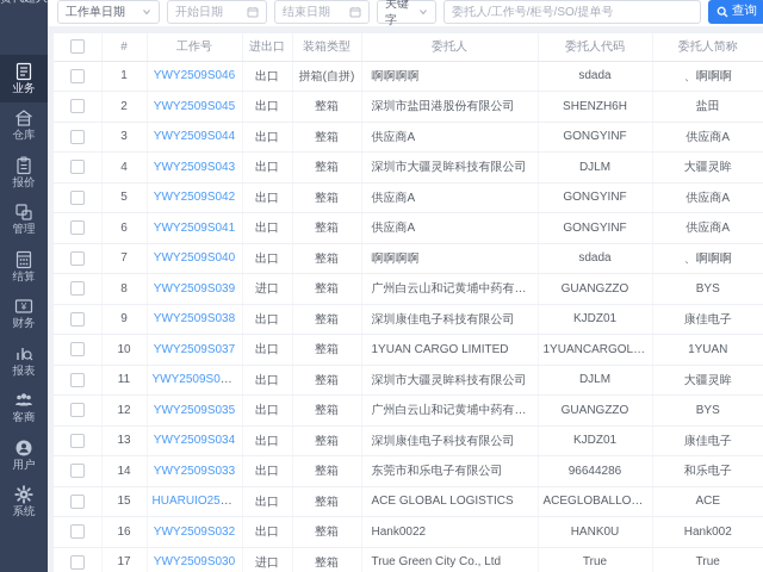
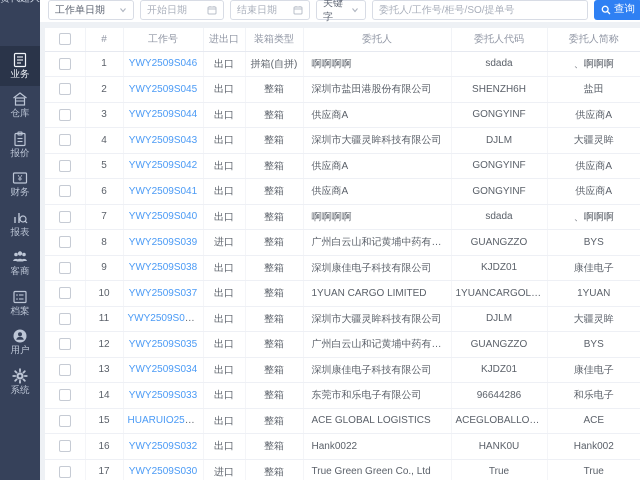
  业务
  仓库
  报价
- 管理
- 结算
  ¥
  财务
  报表
  客商
+ 档案
  用户
  系统
  工作单日期
  开始日期
  结束日期
  关键字
  委托人/工作号/柜号/SO/提单号
  查询
  	#	工作号	进出口	装箱类型	委托人	委托人代码	委托人简称
  	1	YWY2509S046	出口	拼箱(自拼)	啊啊啊啊	sdada	、啊啊啊
  	2	YWY2509S045	出口	整箱	深圳市盐田港股份有限公司	SHENZH6H	盐田
  	3	YWY2509S044	出口	整箱	供应商A	GONGYINF	供应商A
  	4	YWY2509S043	出口	整箱	深圳市大疆灵眸科技有限公司	DJLM	大疆灵眸
  	5	YWY2509S042	出口	整箱	供应商A	GONGYINF	供应商A
  	6	YWY2509S041	出口	整箱	供应商A	GONGYINF	供应商A
  	7	YWY2509S040	出口	整箱	啊啊啊啊	sdada	、啊啊啊
  	8	YWY2509S039	进口	整箱	广州白云山和记黄埔中药有限...	GUANGZZO	BYS
  	9	YWY2509S038	出口	整箱	深圳康佳电子科技有限公司	KJDZ01	康佳电子
  	10	YWY2509S037	出口	整箱	1YUAN CARGO LIMITED	1YUANCARGOLIMI	1YUAN
  	11	YWY2509S036-1	出口	整箱	深圳市大疆灵眸科技有限公司	DJLM	大疆灵眸
  	12	YWY2509S035	出口	整箱	广州白云山和记黄埔中药有限...	GUANGZZO	BYS
  	13	YWY2509S034	出口	整箱	深圳康佳电子科技有限公司	KJDZ01	康佳电子
  	14	YWY2509S033	出口	整箱	东莞市和乐电子有限公司	96644286	和乐电子
  	15	HUARUIO2509..	出口	整箱	ACE GLOBAL LOGISTICS	ACEGLOBALLOGIS	ACE
  	16	YWY2509S032	出口	整箱	Hank0022	HANK0U	Hank002
- 	17	YWY2509S030	进口	整箱	True Green City Co., Ltd	True	True
+ 	17	YWY2509S030	进口	整箱	True Green Green Co., Ltd	True	True
